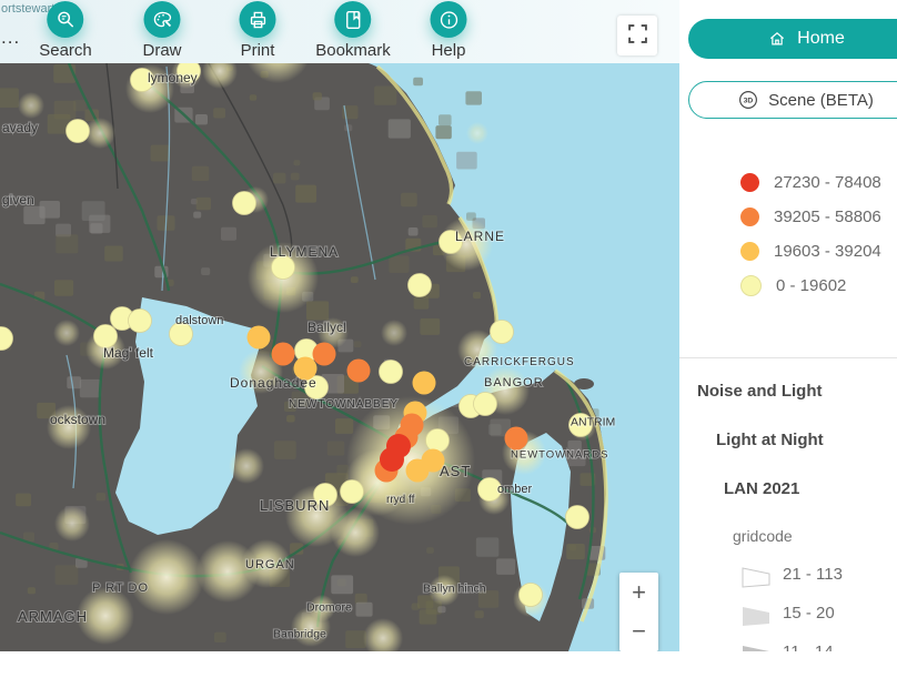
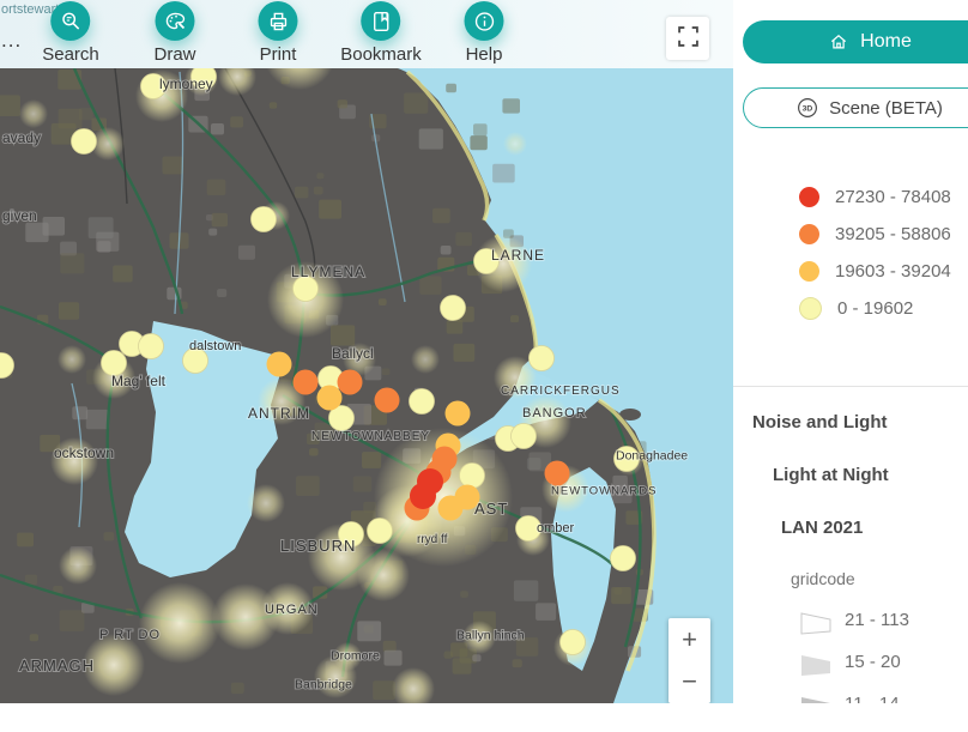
  lymoney
  avady
  given
  LLYMENA
  LARNE
  dalstown
  Ballycl
  Mag' felt
- Donaghadee
+ ANTRIM
  ockstown
  CARRICKFERGUS
  BANGOR
  NEWTOWNABBEY
- ANTRIM
+ Donaghadee
  NEWTOWNARDS
  AST
  omber
  rryd ff
  LISBURN
  URGAN
  P RT DO
  Ballyn hinch
  Dromore
  ARMAGH
  Banbridge
  ortstewa
  ...
  Search
  Draw
  Print
  Bookmark
  Help
  +
  −
  Home
  Scene (BETA)
  27230 - 78408
  39205 - 58806
  19603 - 39204
  0 - 19602
  Noise and Light
  Light at Night
  LAN 2021
  gridcode
  21 - 113
  15 - 20
